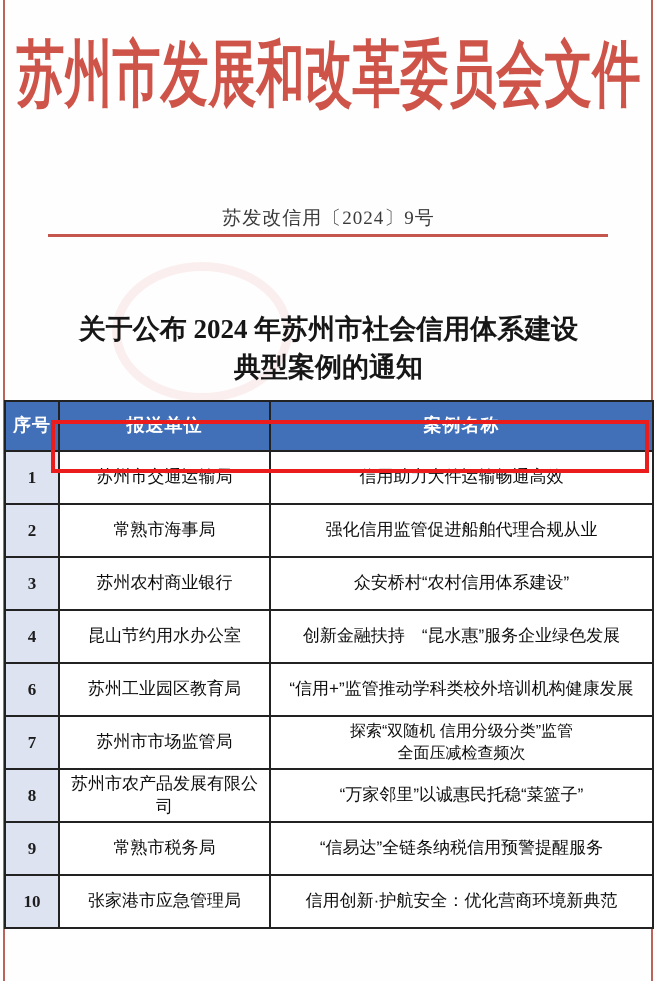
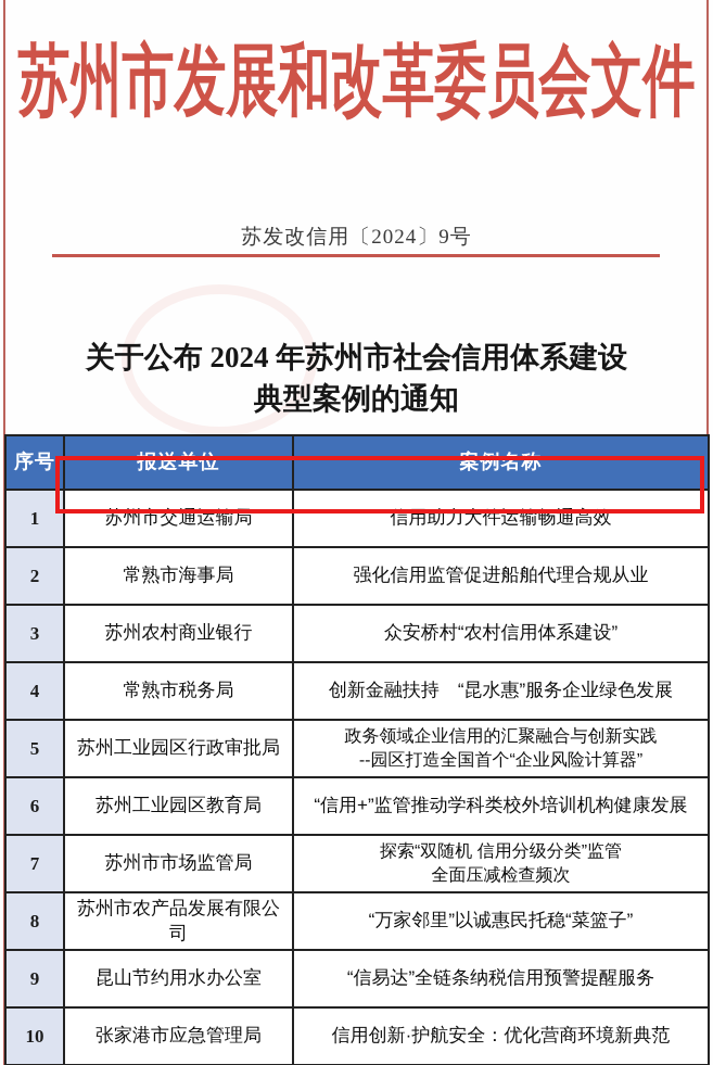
  苏州市发展和改革委员会文件
  苏发改信用〔2024〕9号
  关于公布 2024 年苏州市社会信用体系建设
  典型案例的通知
  序号	报送单位	案例名称
  1	苏州市交通运输局	信用助力大件运输畅通高效
  2	常熟市海事局	强化信用监管促进船舶代理合规从业
  3	苏州农村商业银行	众安桥村“农村信用体系建设”
- 4	昆山节约用水办公室	创新金融扶持 “昆水惠”服务企业绿色发展
+ 4	常熟市税务局	创新金融扶持 “昆水惠”服务企业绿色发展
+ 5	苏州工业园区行政审批局	政务领域企业信用的汇聚融合与创新实践 --园区打造全国首个“企业风险计算器”
  6	苏州工业园区教育局	“信用+”监管推动学科类校外培训机构健康发展
  7	苏州市市场监管局	探索“双随机 信用分级分类”监管 全面压减检查频次
  8	苏州市农产品发展有限公司	“万家邻里”以诚惠民托稳“菜篮子”
- 9	常熟市税务局	“信易达”全链条纳税信用预警提醒服务
+ 9	昆山节约用水办公室	“信易达”全链条纳税信用预警提醒服务
  10	张家港市应急管理局	信用创新·护航安全：优化营商环境新典范
